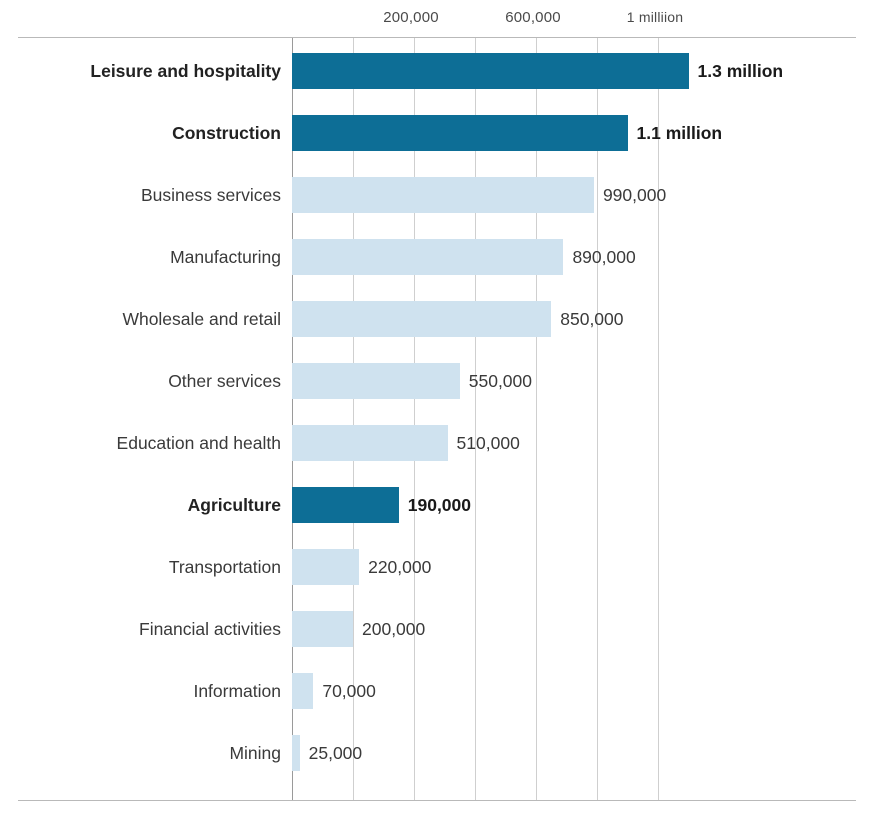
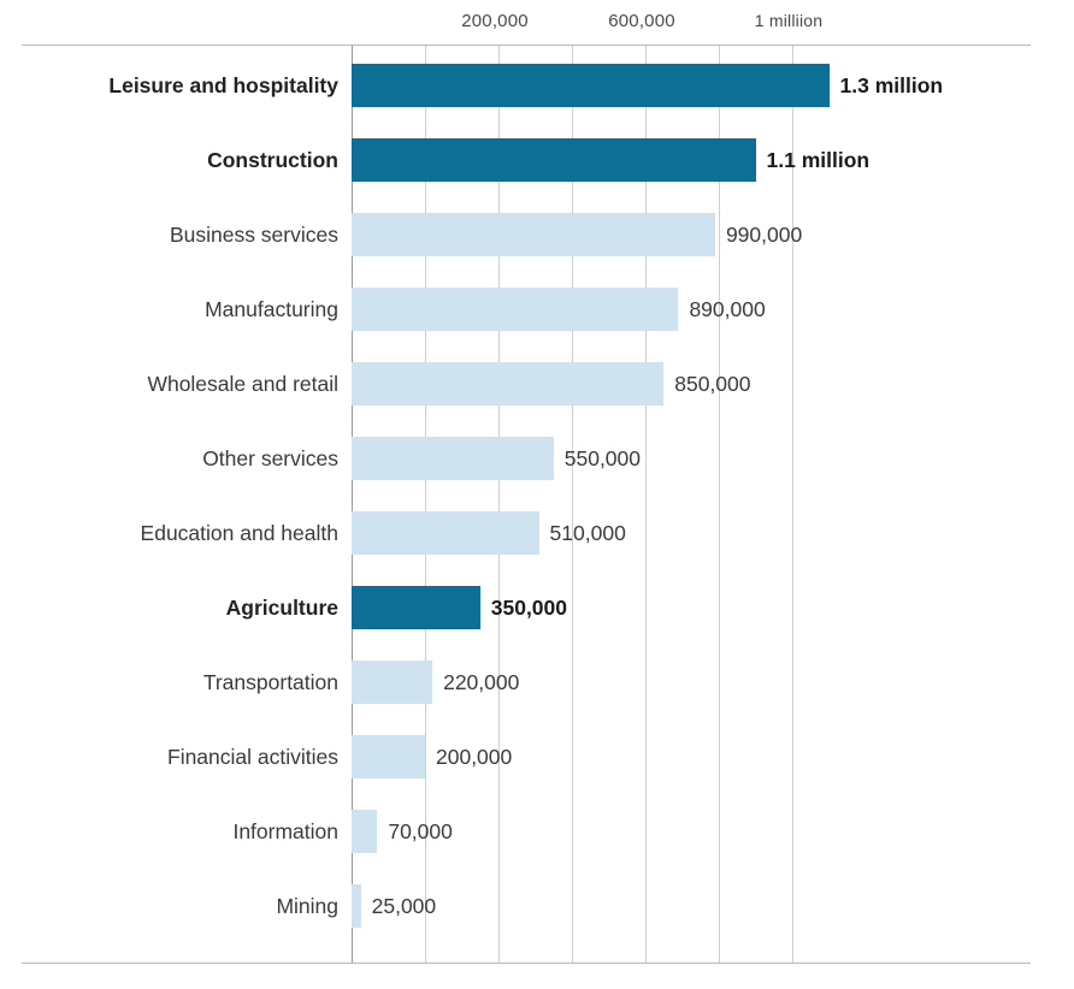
  200,000
  600,000
  1 milliion
  Leisure and hospitality
  1.3 million
  Construction
  1.1 million
  Business services
  990,000
  Manufacturing
  890,000
  Wholesale and retail
  850,000
  Other services
  550,000
  Education and health
  510,000
  Agriculture
- 190,000
+ 350,000
  Transportation
  220,000
  Financial activities
  200,000
  Information
  70,000
  Mining
  25,000
